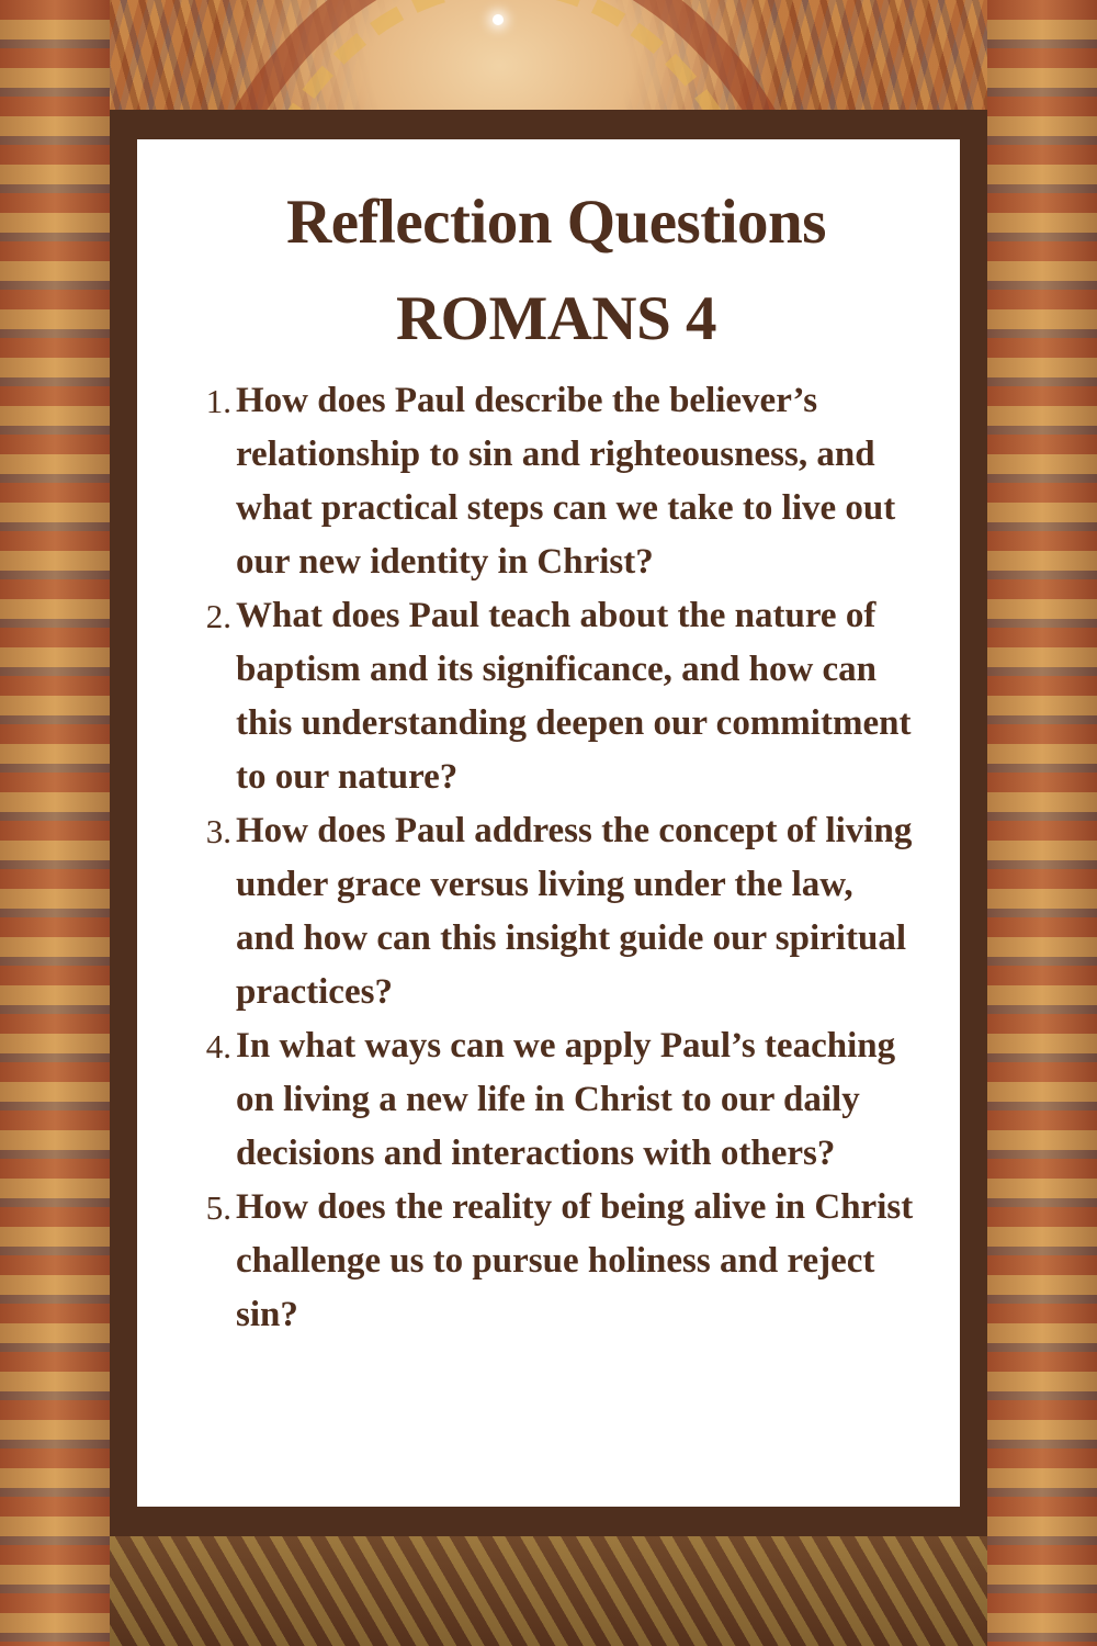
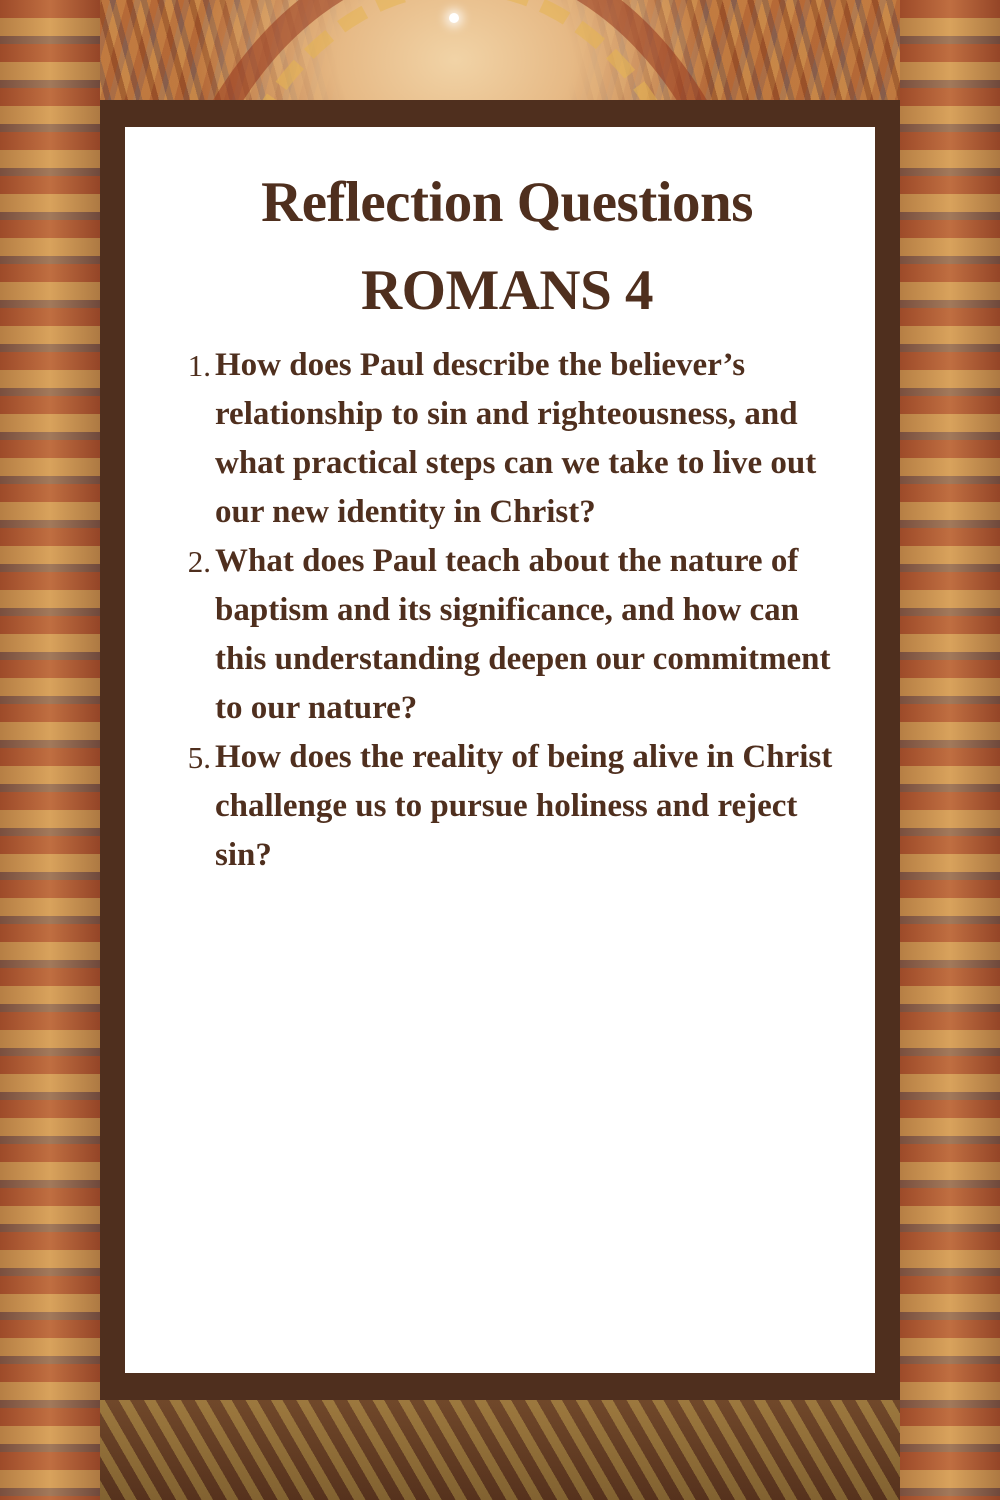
  Reflection Questions
  ROMANS 4
  1.
  How does Paul describe the believer’s relationship to sin and righteousness, and what practical steps can we take to live out our new identity in Christ?
  2.
  What does Paul teach about the nature of baptism and its significance, and how can this understanding deepen our commitment to our nature?
- 3.
- How does Paul address the concept of living under grace versus living under the law, and how can this insight guide our spiritual practices?
- 4.
- In what ways can we apply Paul’s teaching on living a new life in Christ to our daily decisions and interactions with others?
  5.
  How does the reality of being alive in Christ challenge us to pursue holiness and reject sin?
